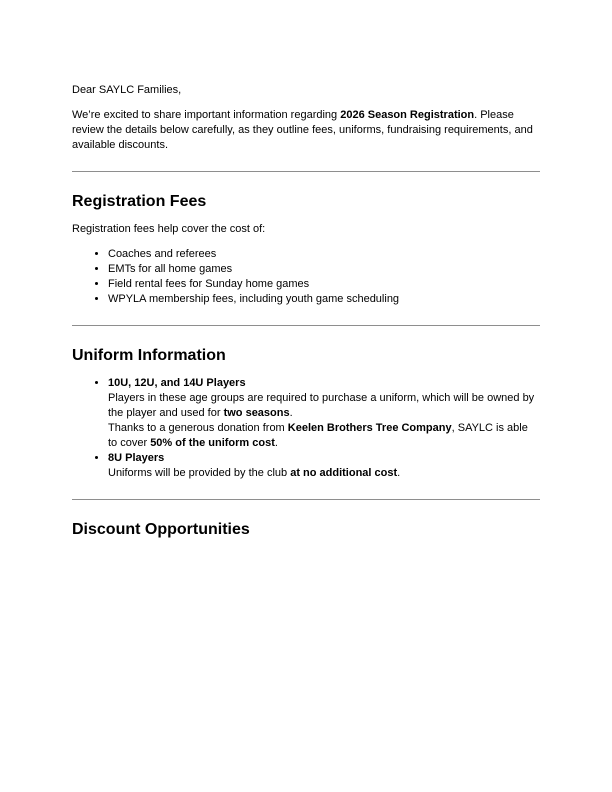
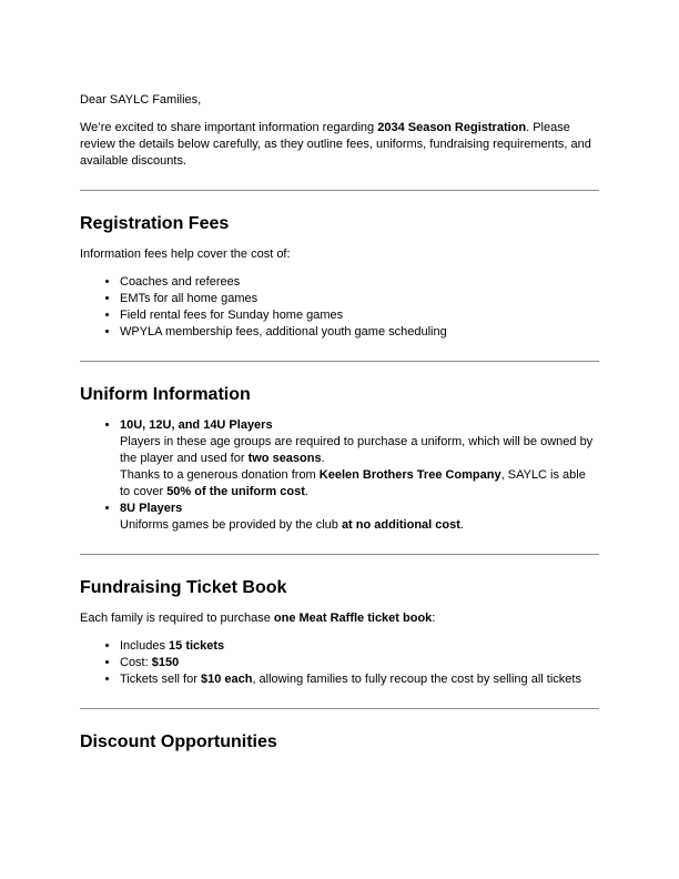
  Dear SAYLC Families,
- We’re excited to share important information regarding 2026 Season Registration. Please review the details below carefully, as they outline fees, uniforms, fundraising requirements, and available discounts.
+ We’re excited to share important information regarding 2034 Season Registration. Please review the details below carefully, as they outline fees, uniforms, fundraising requirements, and available discounts.
  Registration Fees
- Registration fees help cover the cost of:
+ Information fees help cover the cost of:
  Coaches and referees
  EMTs for all home games
  Field rental fees for Sunday home games
- WPYLA membership fees, including youth game scheduling
+ WPYLA membership fees, additional youth game scheduling
  Uniform Information
  10U, 12U, and 14U Players
  Players in these age groups are required to purchase a uniform, which will be owned by the player and used for two seasons.
  Thanks to a generous donation from Keelen Brothers Tree Company, SAYLC is able to cover 50% of the uniform cost.
  8U Players
- Uniforms will be provided by the club at no additional cost.
+ Uniforms games be provided by the club at no additional cost.
+ Fundraising Ticket Book
+ Each family is required to purchase one Meat Raffle ticket book:
+ Includes 15 tickets
+ Cost: $150
+ Tickets sell for $10 each, allowing families to fully recoup the cost by selling all tickets
  Discount Opportunities
